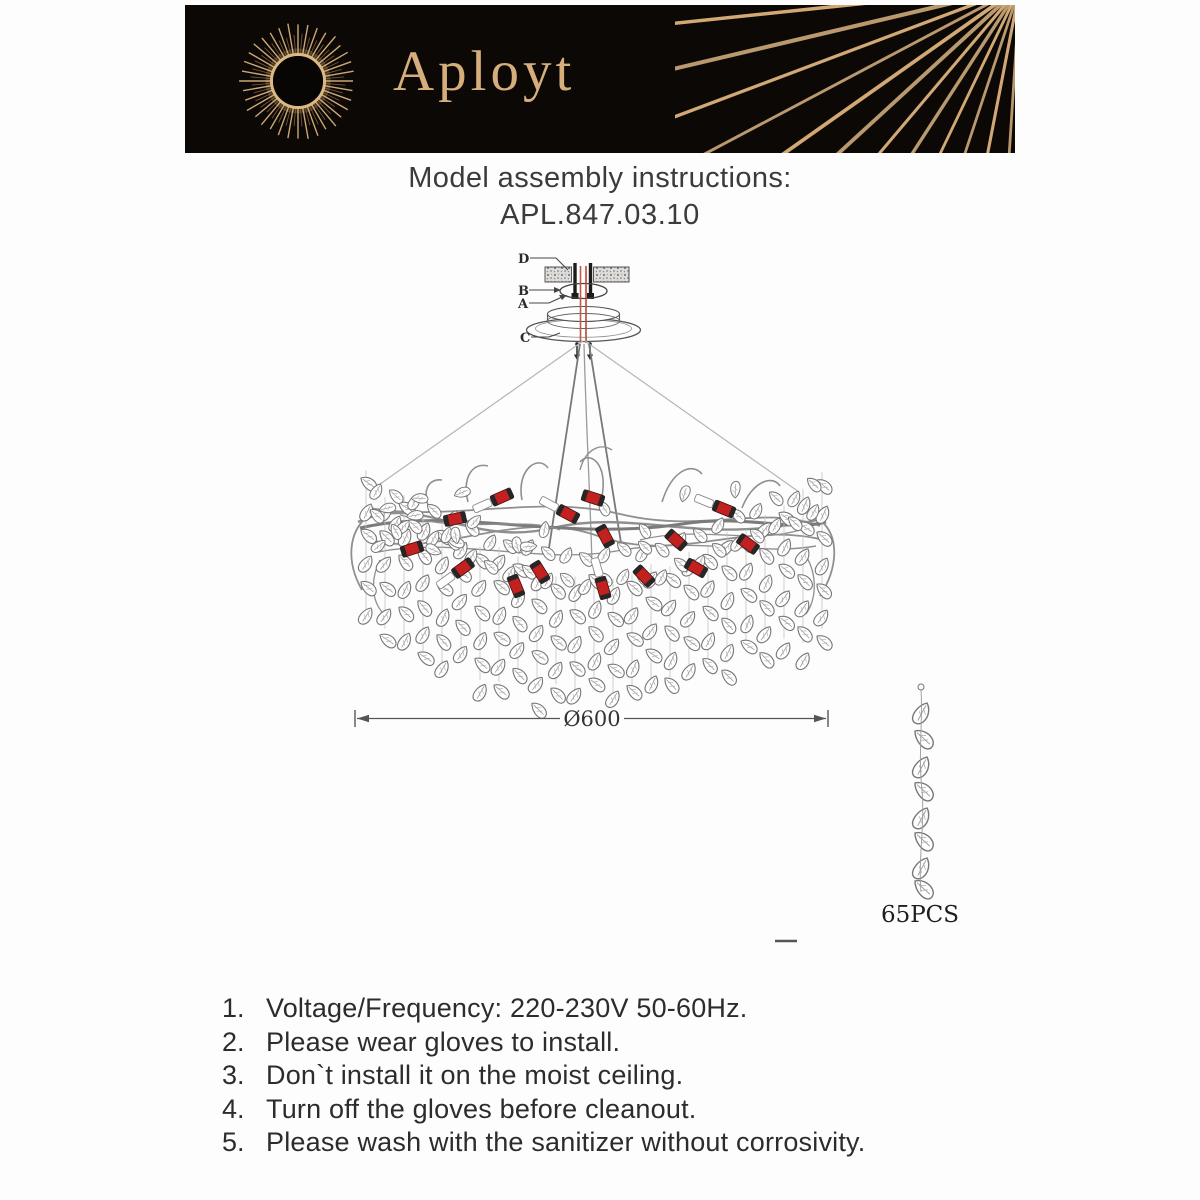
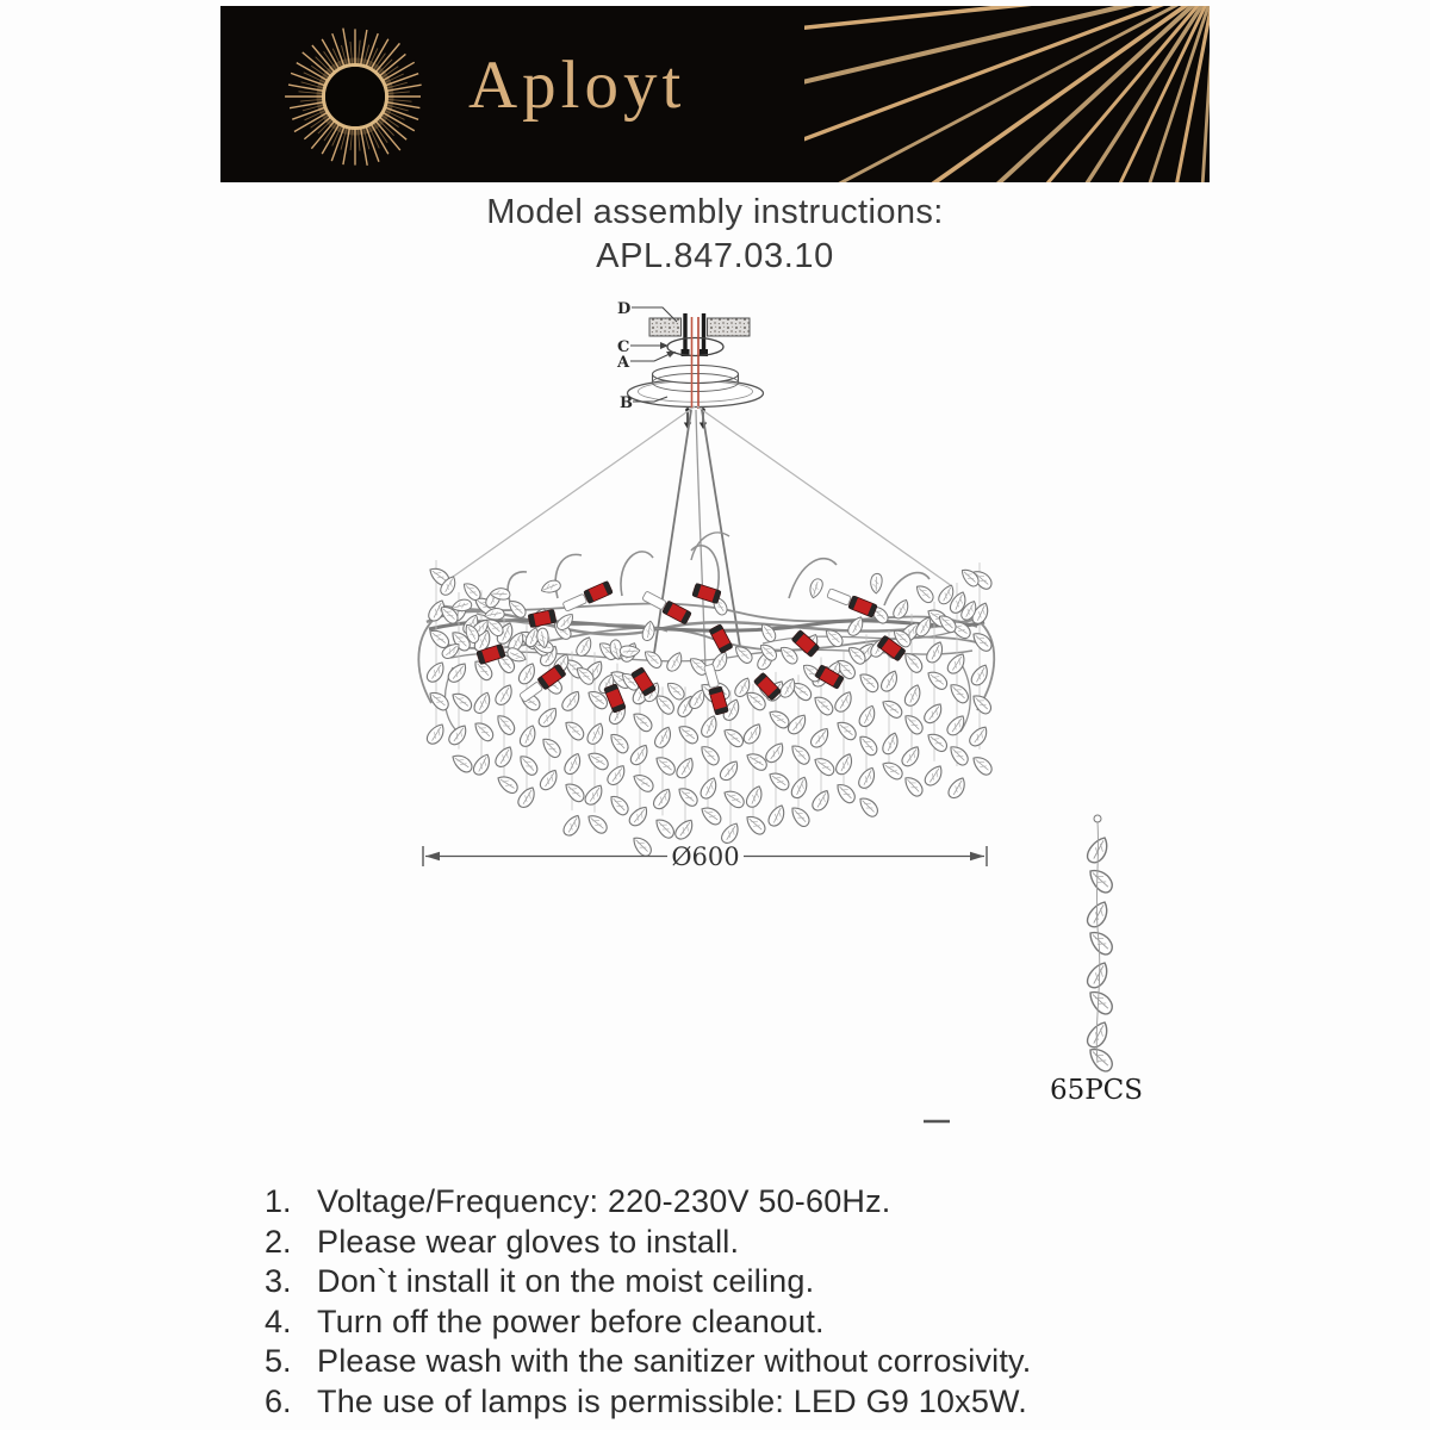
  Aployt
  Model assembly instructions:
  APL.847.03.10
  D
- B
+ C
  A
- C
+ B
  Ø600
  65PCS
  1.
  Voltage/Frequency: 220-230V 50-60Hz.
  2.
  Please wear gloves to install.
  3.
  Don`t install it on the moist ceiling.
  4.
- Turn off the gloves before cleanout.
+ Turn off the power before cleanout.
  5.
  Please wash with the sanitizer without corrosivity.
+ 6.
+ The use of lamps is permissible: LED G9 10x5W.
